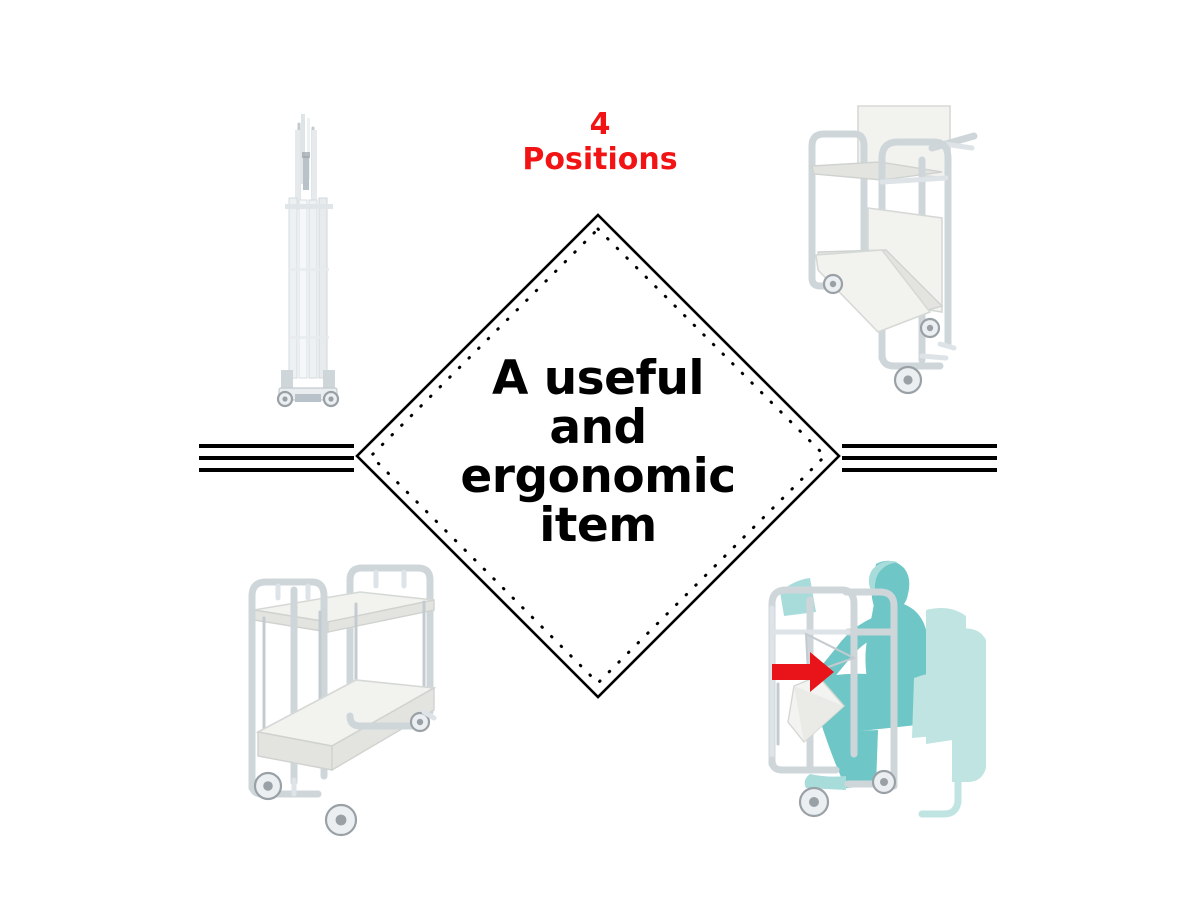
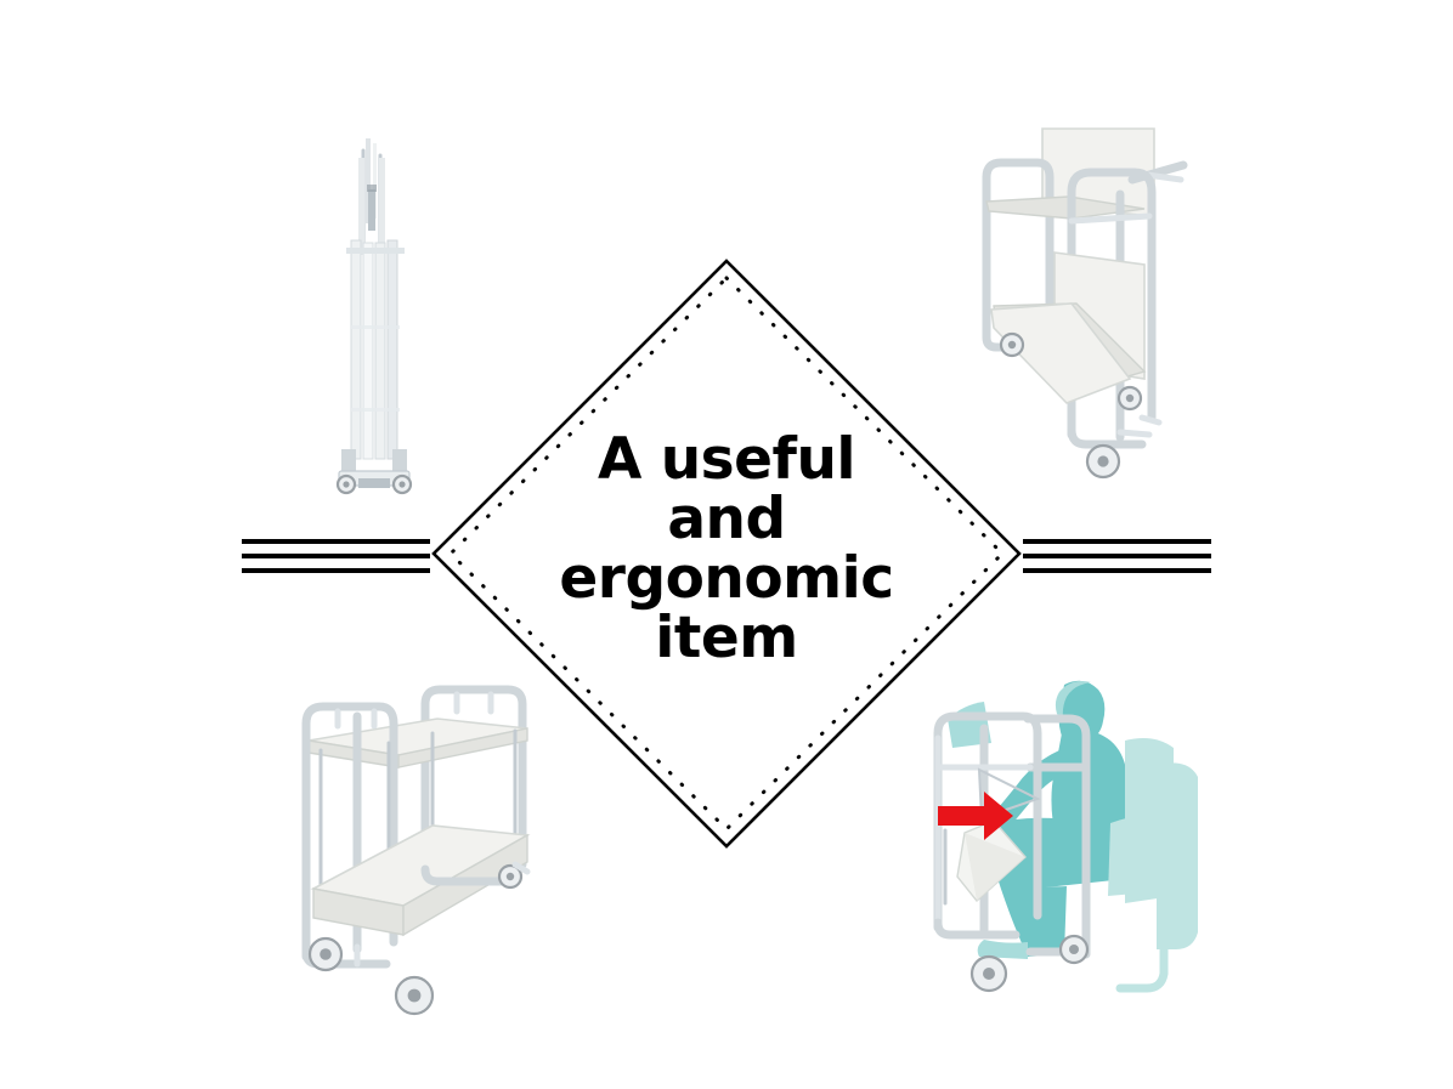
- 4
- Positions
  A useful
  and
  ergonomic
  item
